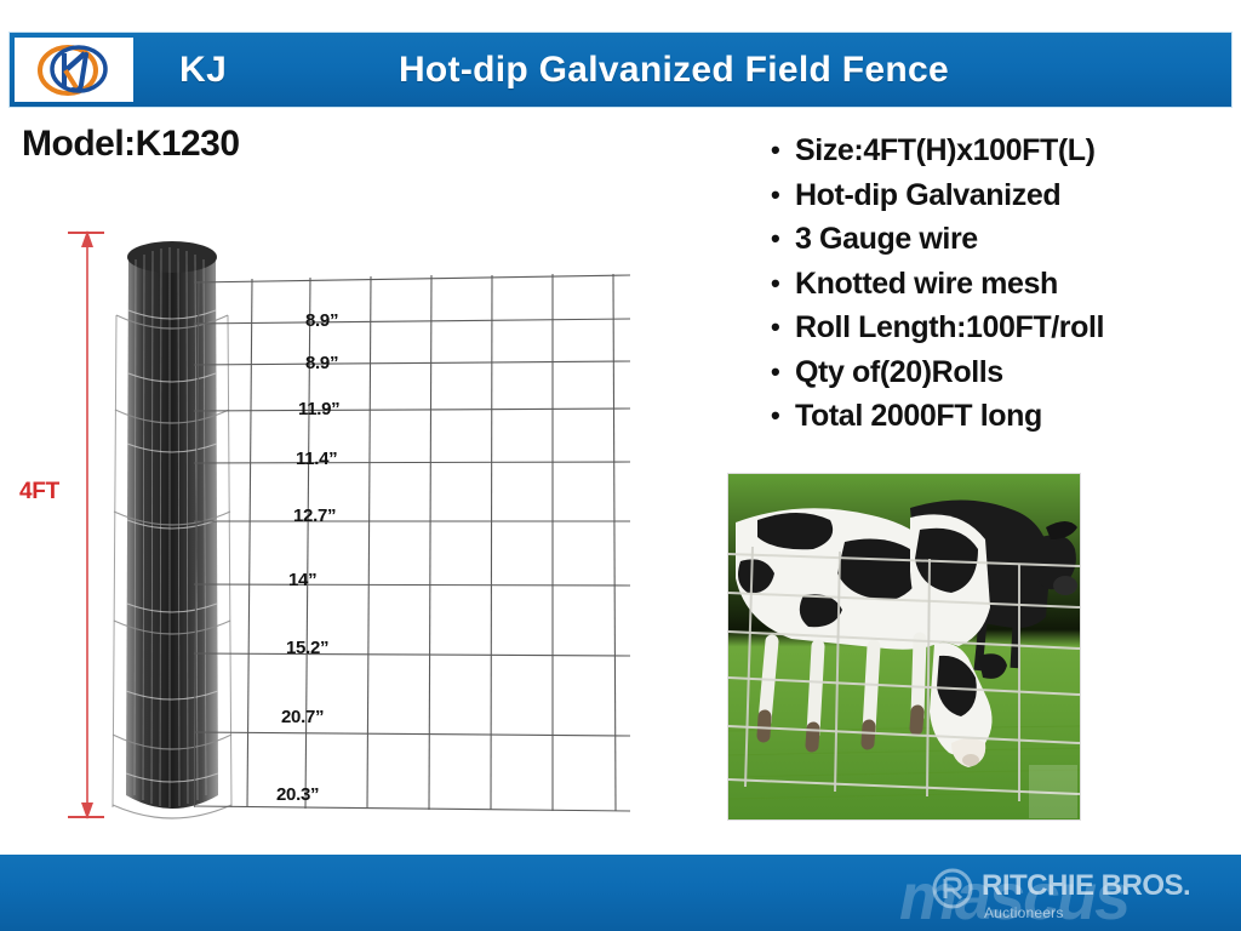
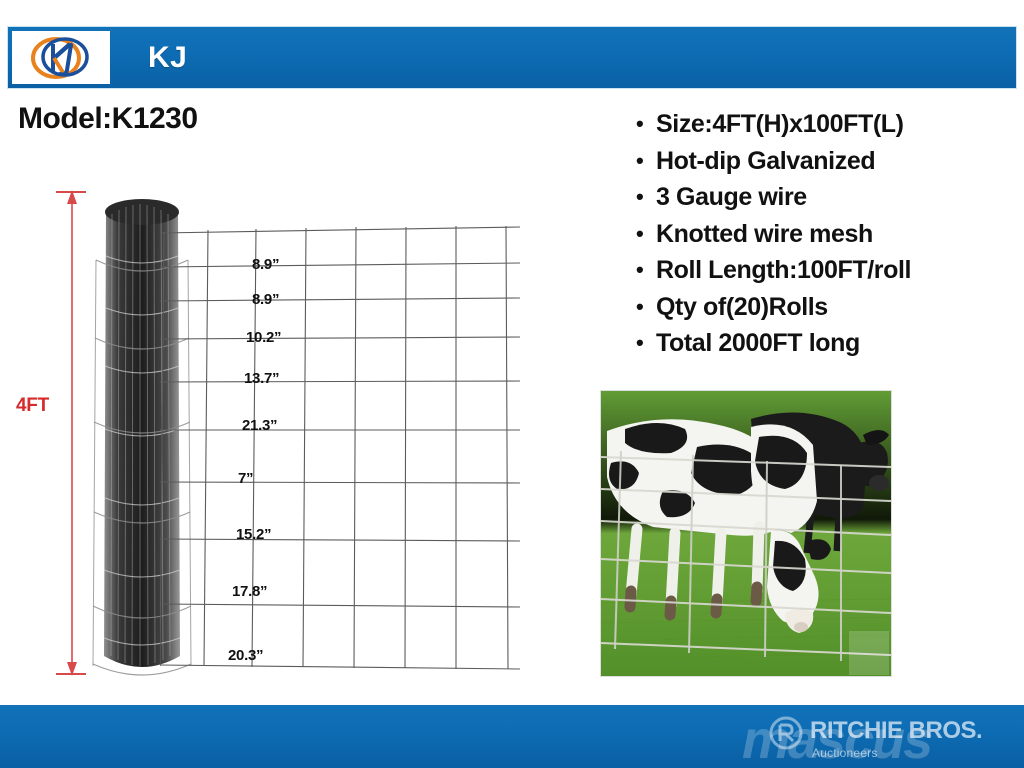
  KJ
- Hot-dip Galvanized Field Fence
  Model:K1230
  4FT
  8.9”
  8.9”
- 11.9”
+ 10.2”
- 11.4”
+ 13.7”
- 12.7”
+ 21.3”
- 14”
+ 7”
  15.2”
- 20.7”
+ 17.8”
  20.3”
  Size:4FT(H)x100FT(L)
  Hot-dip Galvanized
  3 Gauge wire
  Knotted wire mesh
  Roll Length:100FT/roll
  Qty of(20)Rolls
  Total 2000FT long
  mascus
  RITCHIE BROS.
  Auctioneers
